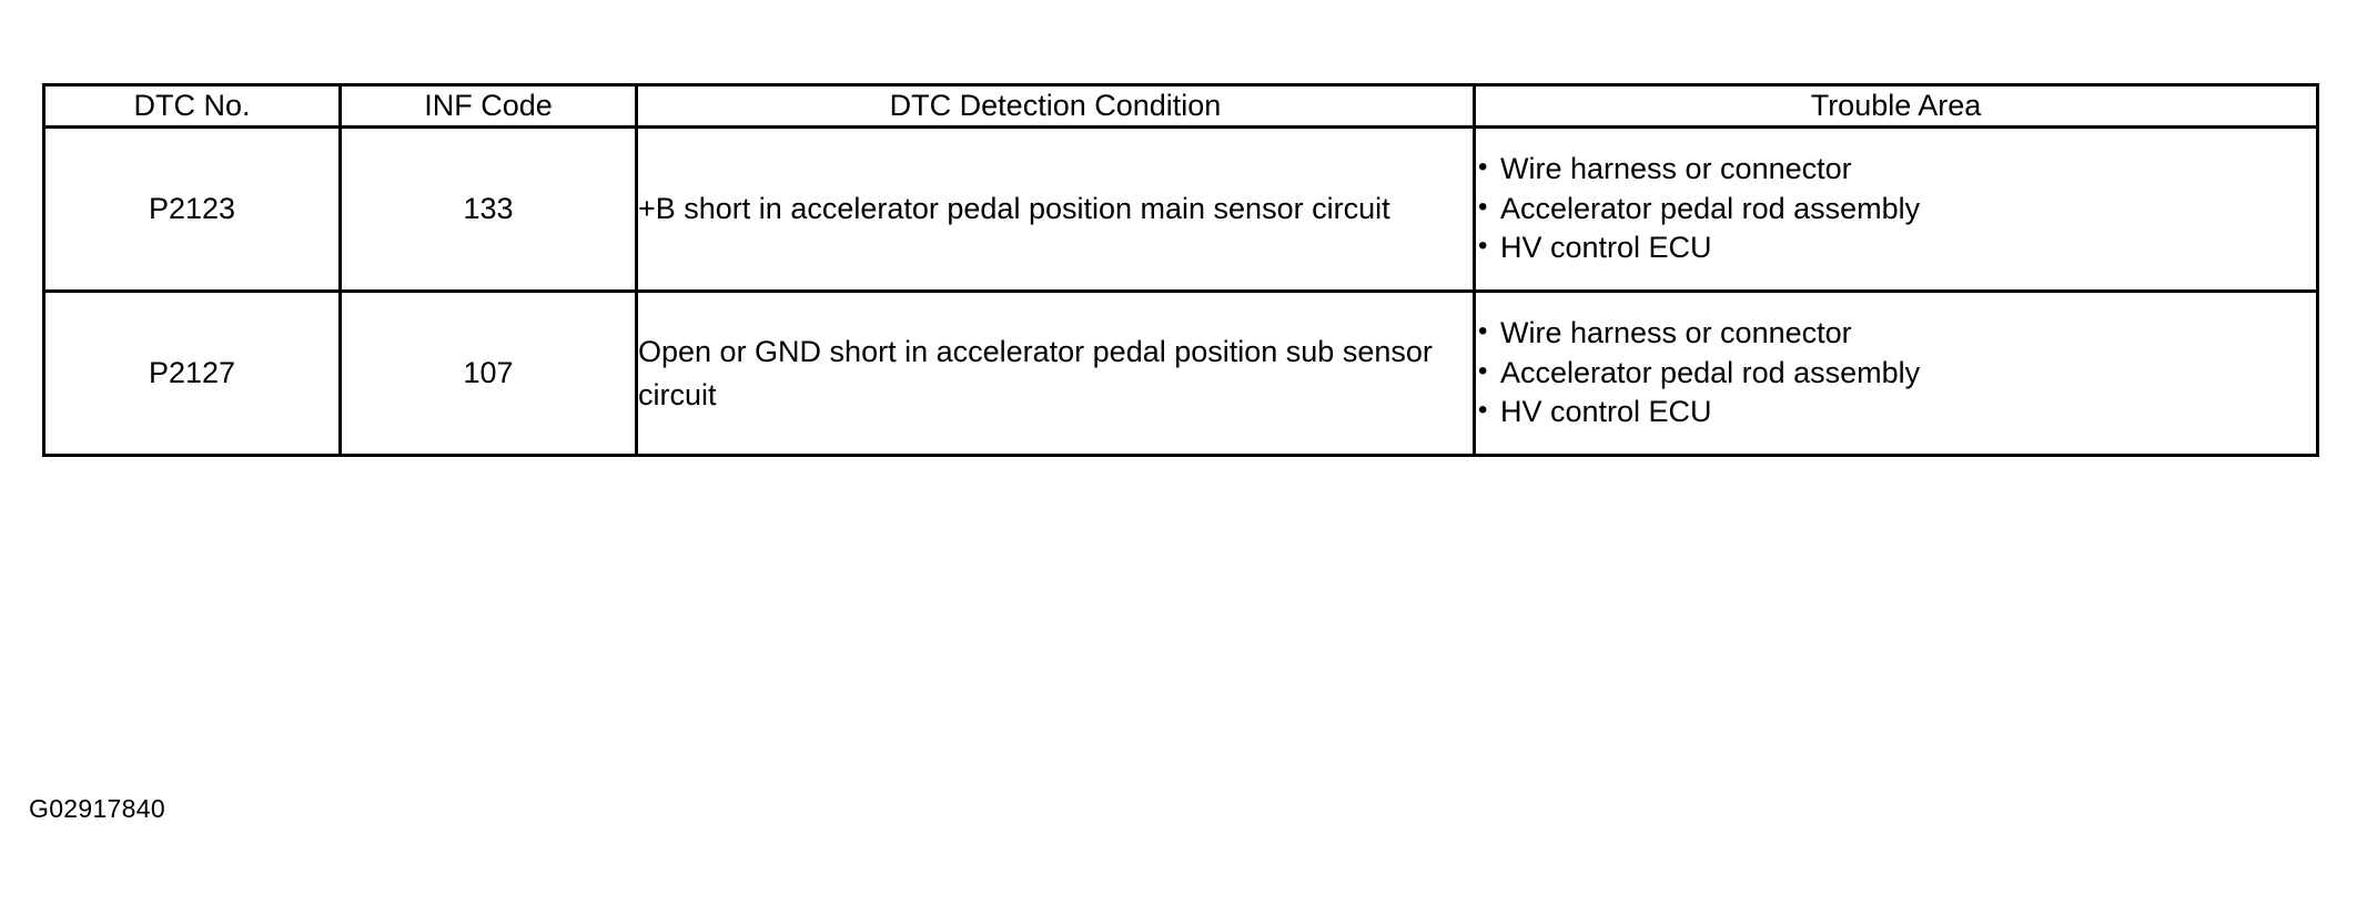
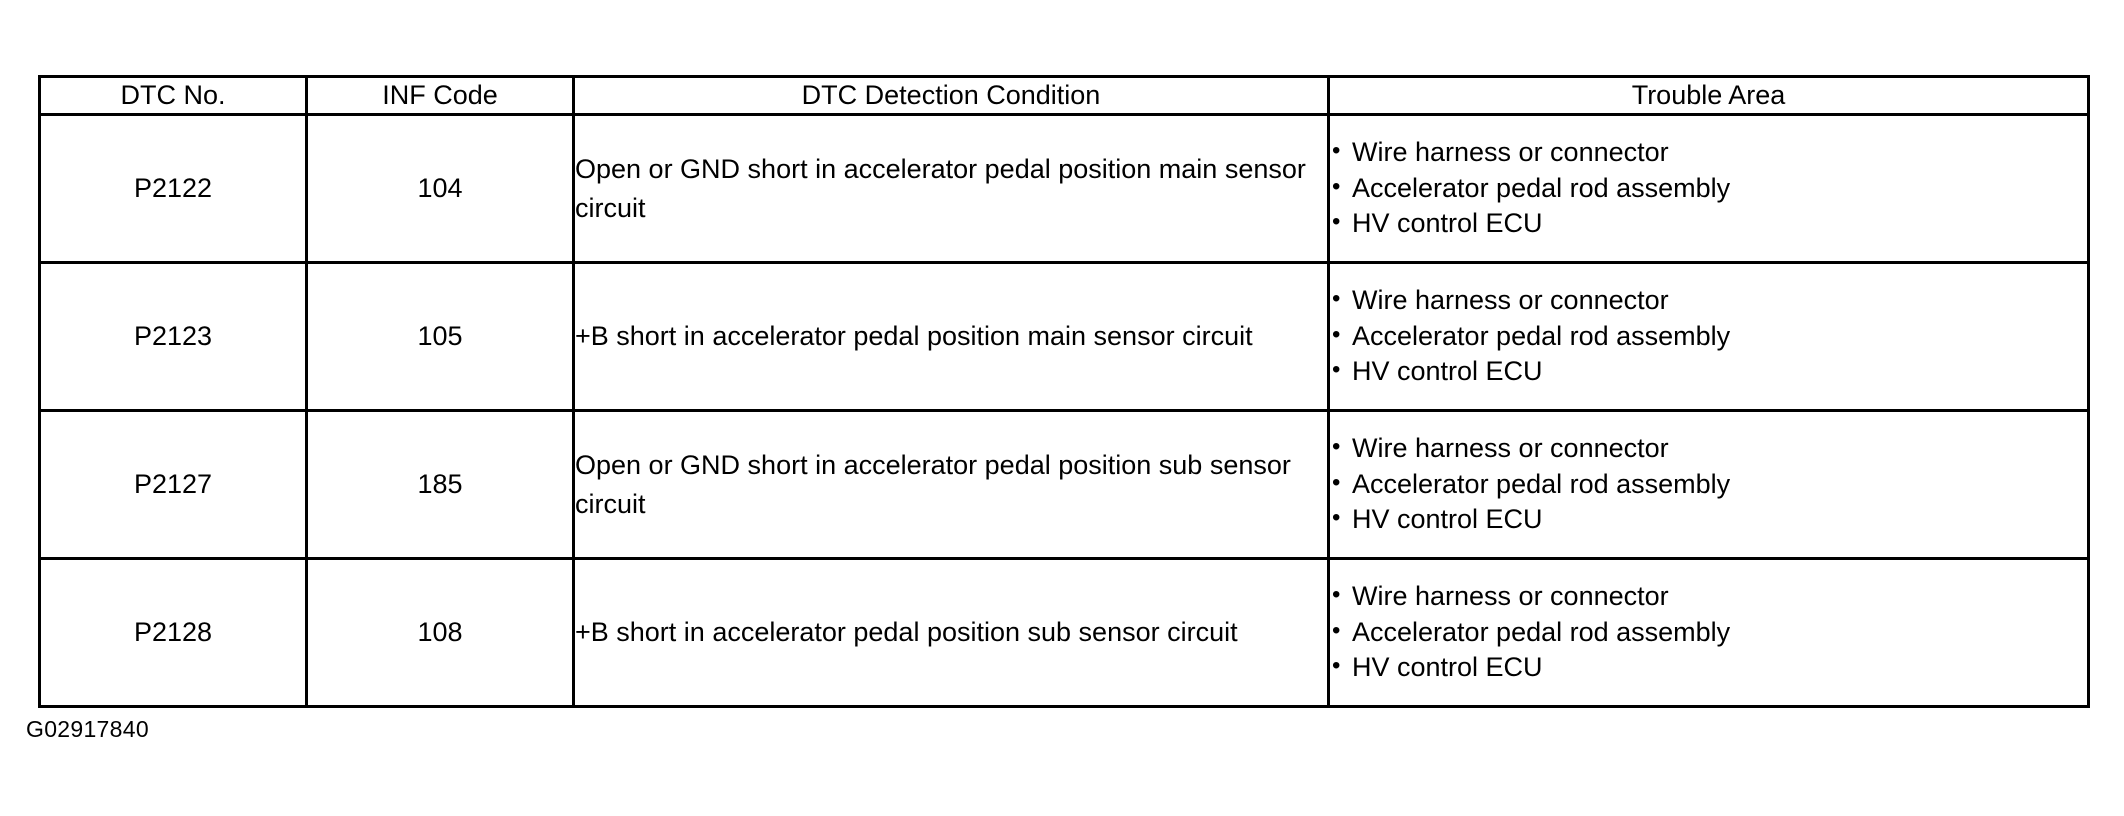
  DTC No.	INF Code	DTC Detection Condition	Trouble Area
+ P2122	104	Open or GND short in accelerator pedal position main sensor circuit	• Wire harness or connector • Accelerator pedal rod assembly • HV control ECU
- P2123	133	+B short in accelerator pedal position main sensor circuit	• Wire harness or connector • Accelerator pedal rod assembly • HV control ECU
+ P2123	105	+B short in accelerator pedal position main sensor circuit	• Wire harness or connector • Accelerator pedal rod assembly • HV control ECU
- P2127	107	Open or GND short in accelerator pedal position sub sensor circuit	• Wire harness or connector • Accelerator pedal rod assembly • HV control ECU
+ P2127	185	Open or GND short in accelerator pedal position sub sensor circuit	• Wire harness or connector • Accelerator pedal rod assembly • HV control ECU
+ P2128	108	+B short in accelerator pedal position sub sensor circuit	• Wire harness or connector • Accelerator pedal rod assembly • HV control ECU
  G02917840
